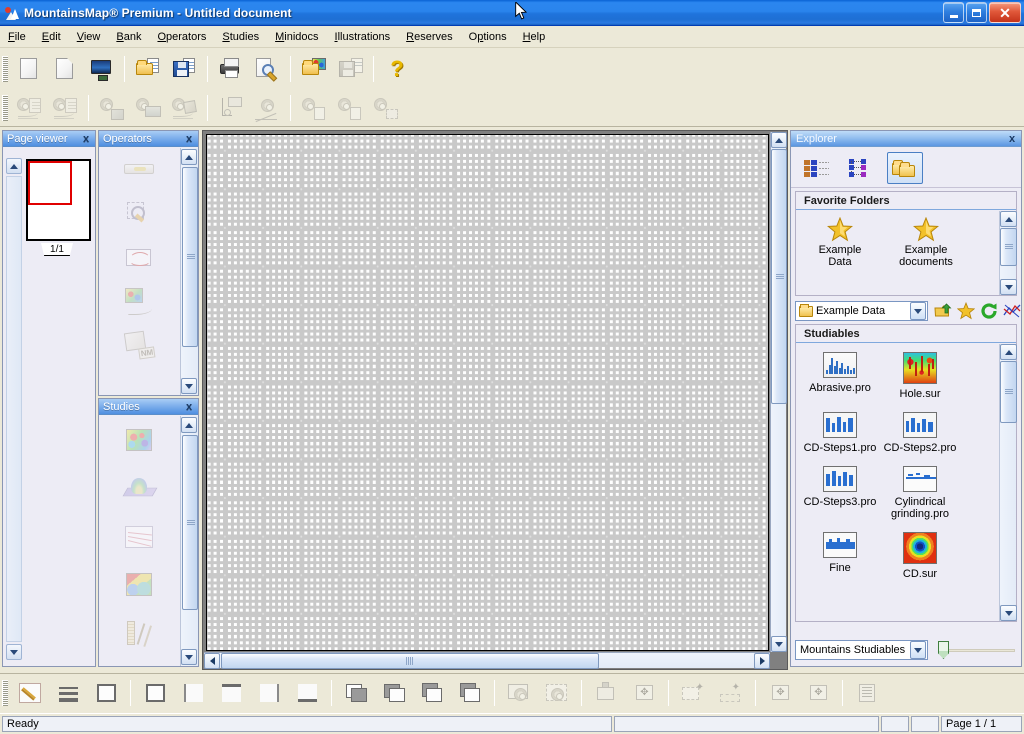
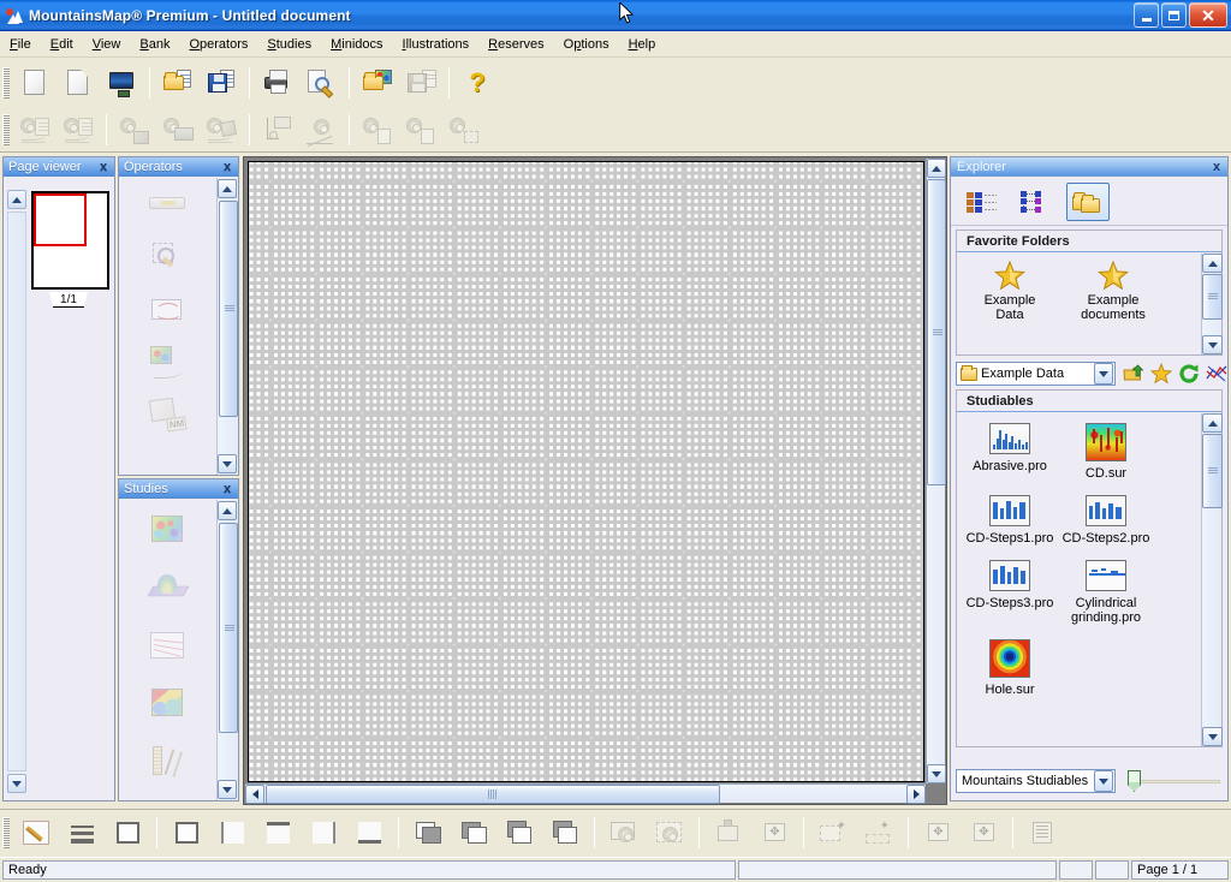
  MountainsMap® Premium - Untitled document
  ✕
  File
  Edit
  View
  Bank
  Operators
  Studies
  Minidocs
  Illustrations
  Reserves
  Options
  Help
  ?
  Page viewer
  x
  1/1
  Operators
  x
  Studies
  x
  Explorer
  x
  Favorite Folders
  Example
  Data
  Example
  documents
  Example Data
  Studiables
  Abrasive.pro
- Hole.sur
+ CD.sur
  CD-Steps1.pro
  CD-Steps2.pro
  CD-Steps3.pro
  Cylindrical
  grinding.pro
- Fine
- CD.sur
+ Hole.sur
  Mountains Studiables
  ✥
  ✦
  ✦
  ✥
  ✥
  Ready
  Page 1 / 1
